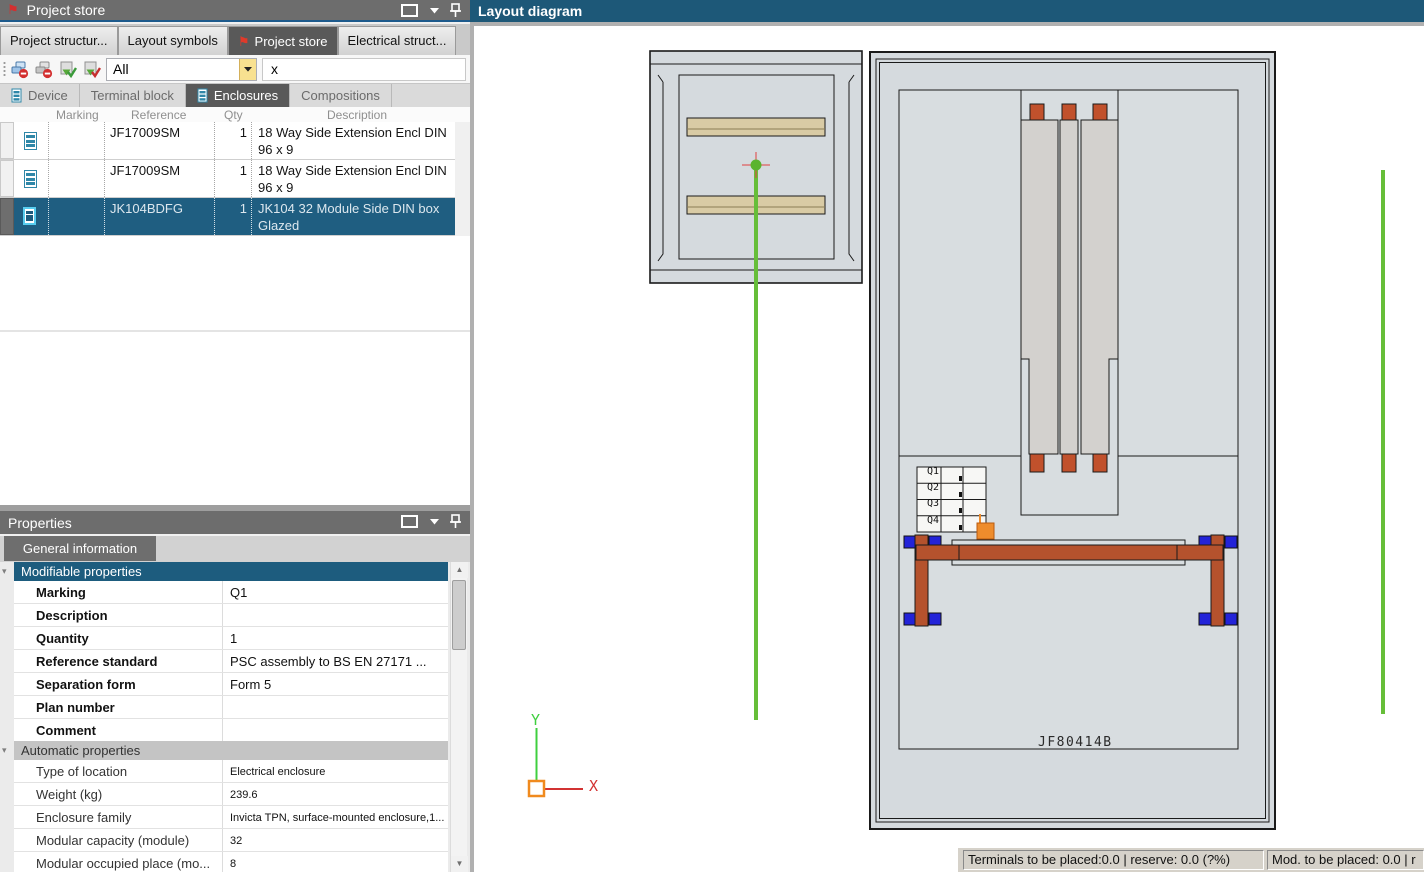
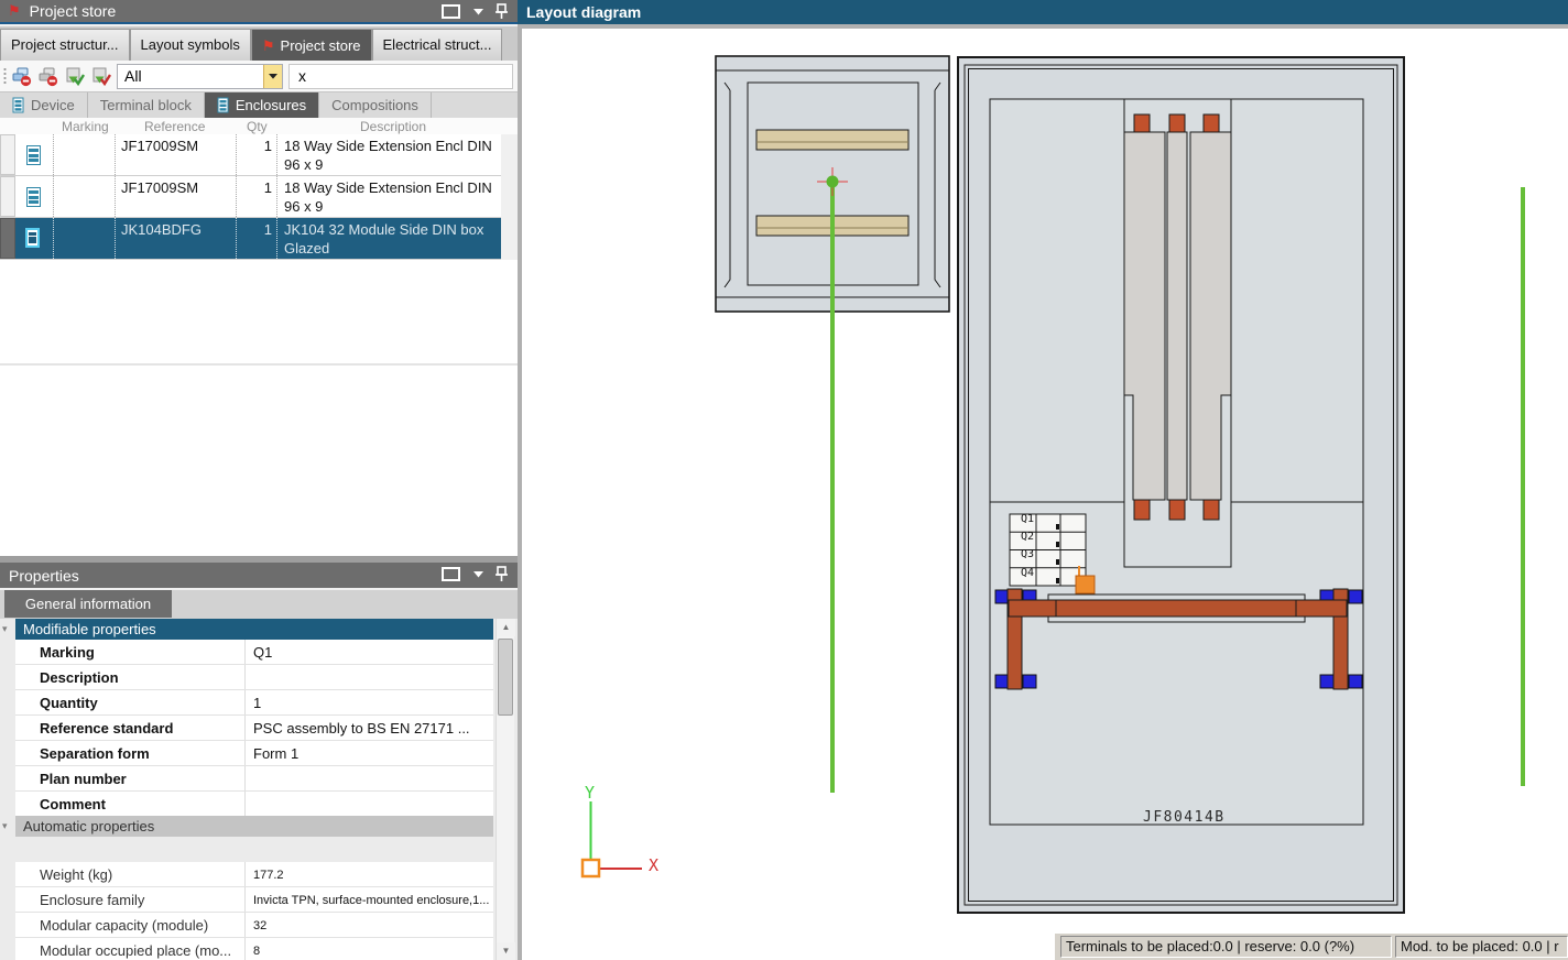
  ⚑
  Project store
  Project structur...
  Layout symbols
  ⚑
  Project store
  Electrical struct...
  All
  x
  Device
  Terminal block
  Enclosures
  Compositions
  Marking
  Reference
  Qty
  Description
  JF17009SM
  1
  18 Way Side Extension Encl DIN 96 x 9
  JF17009SM
  1
  18 Way Side Extension Encl DIN 96 x 9
  JK104BDFG
  1
  JK104 32 Module Side DIN box Glazed
  Properties
  General information
  ▾
  Modifiable properties
  Marking
  Q1
  Description
  Quantity
  1
  Reference standard
  PSC assembly to BS EN 27171 ...
  Separation form
- Form 5
+ Form 1
  Plan number
  Comment
  ▾
  Automatic properties
- Type of location
- Electrical enclosure
  Weight (kg)
- 239.6
+ 177.2
  Enclosure family
  Invicta TPN, surface-mounted enclosure,1...
  Modular capacity (module)
  32
  Modular occupied place (mo...
  8
  ▲
  ▼
  Layout diagram
  Q1
  Q2
  Q3
  Q4
  JF80414B
  Y
  X
  Terminals to be placed:0.0 | reserve: 0.0 (?%)
  Mod. to be placed: 0.0 | r
